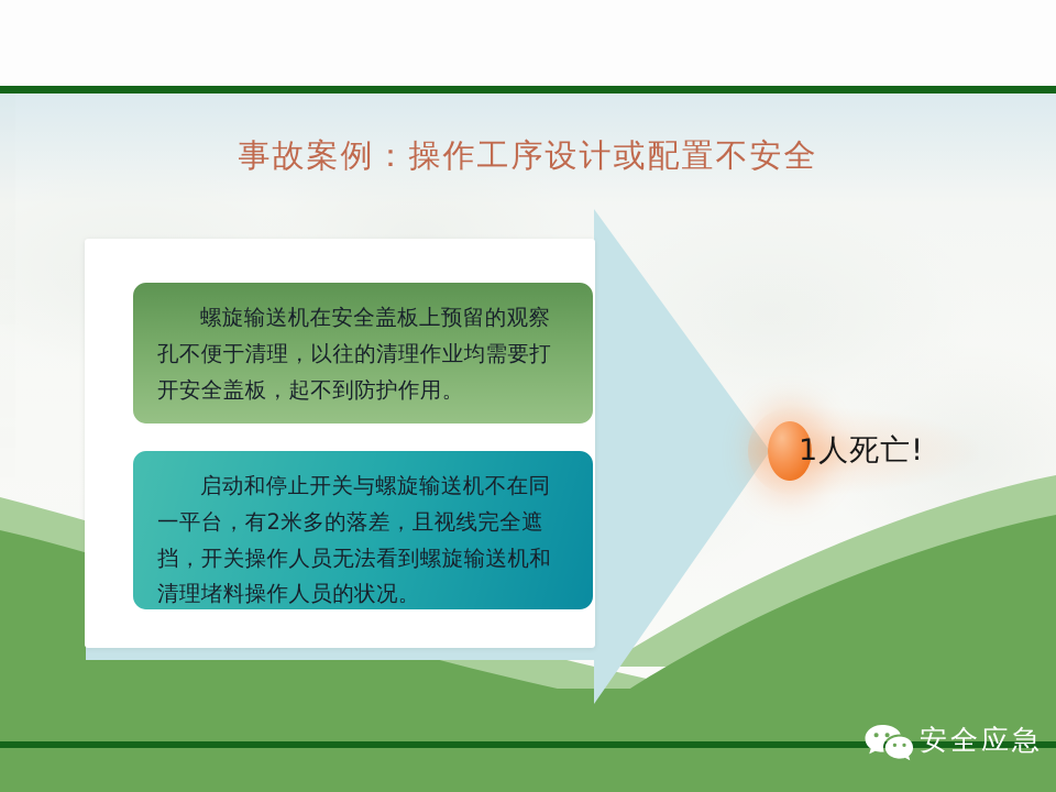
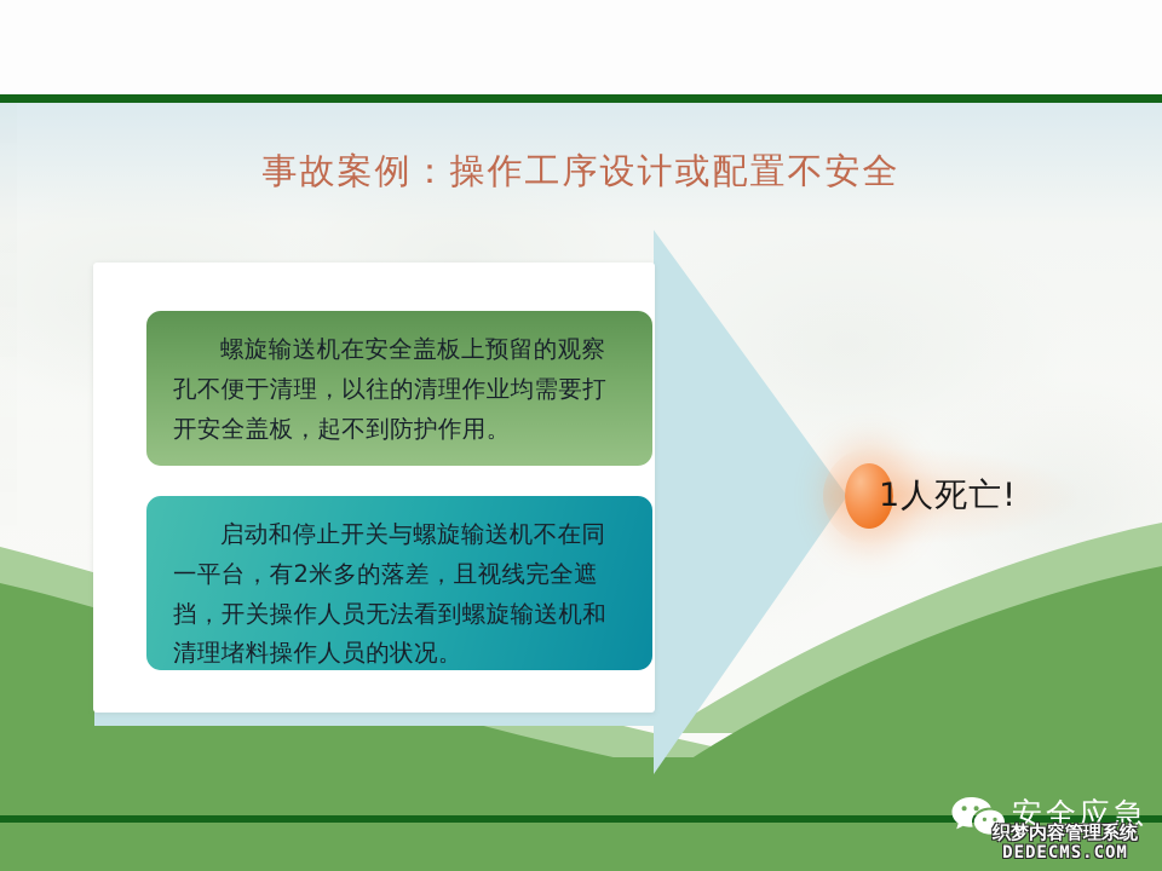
  事故案例：操作工序设计或配置不安全
  螺旋输送机在安全盖板上预留的观察孔不便于清理，以往的清理作业均需要打开安全盖板，起不到防护作用。
  启动和停止开关与螺旋输送机不在同一平台，有2米多的落差，且视线完全遮挡，开关操作人员无法看到螺旋输送机和清理堵料操作人员的状况。
  1人死亡!
  安全应急
+ 织梦内容管理系统
+ DEDECMS.COM
